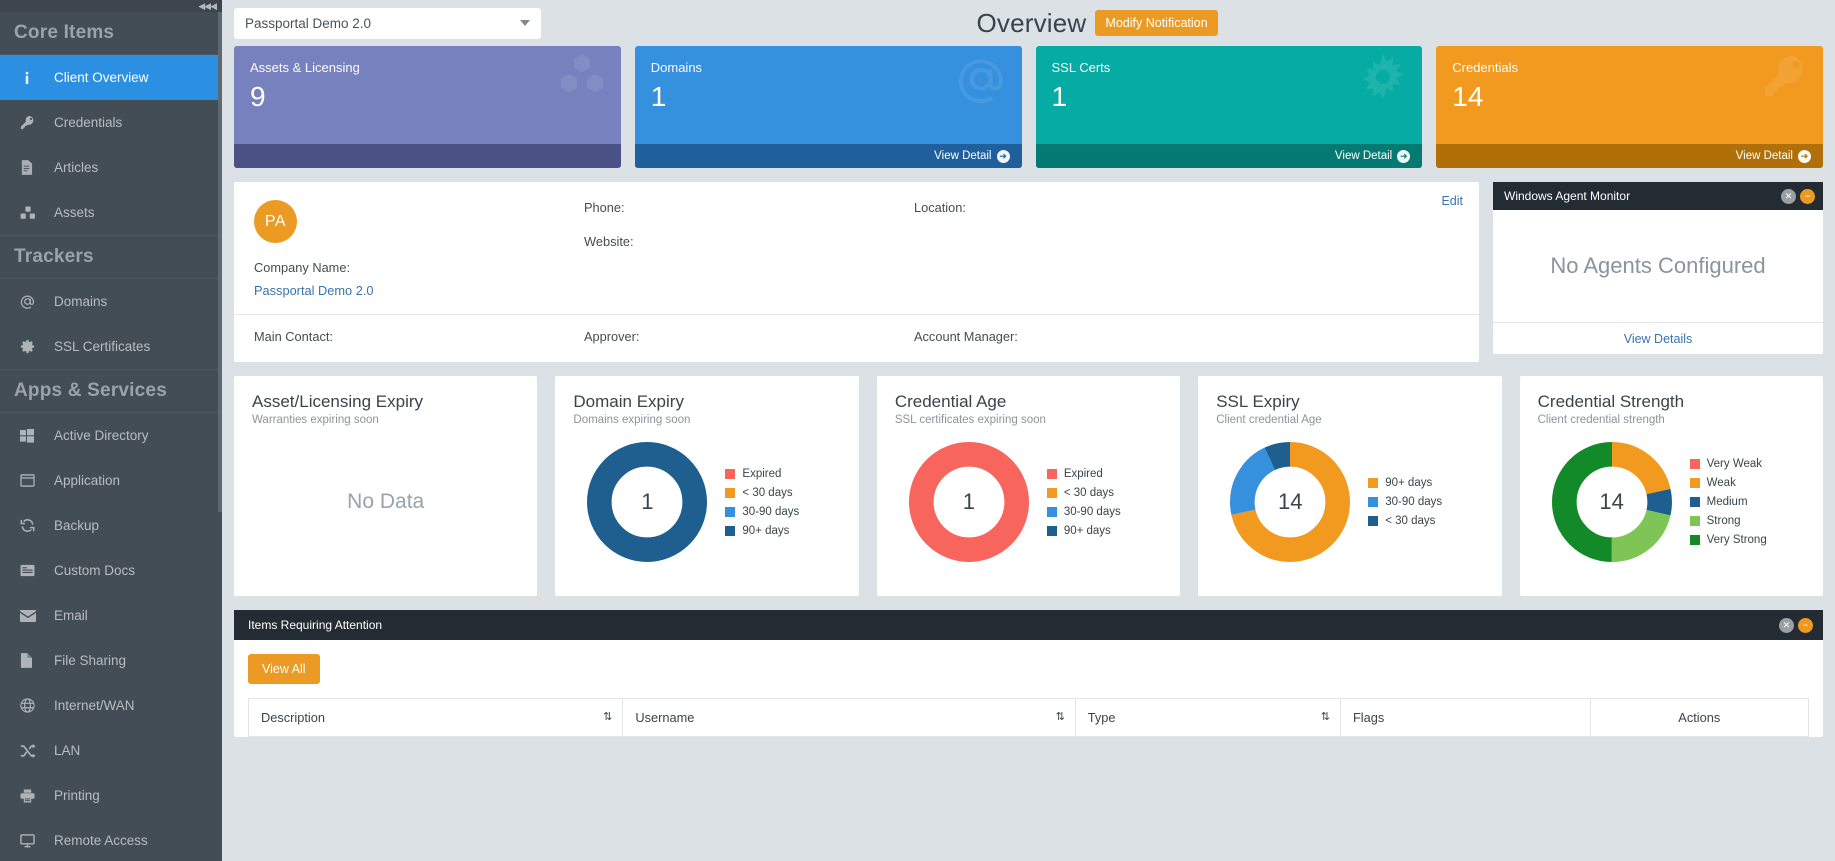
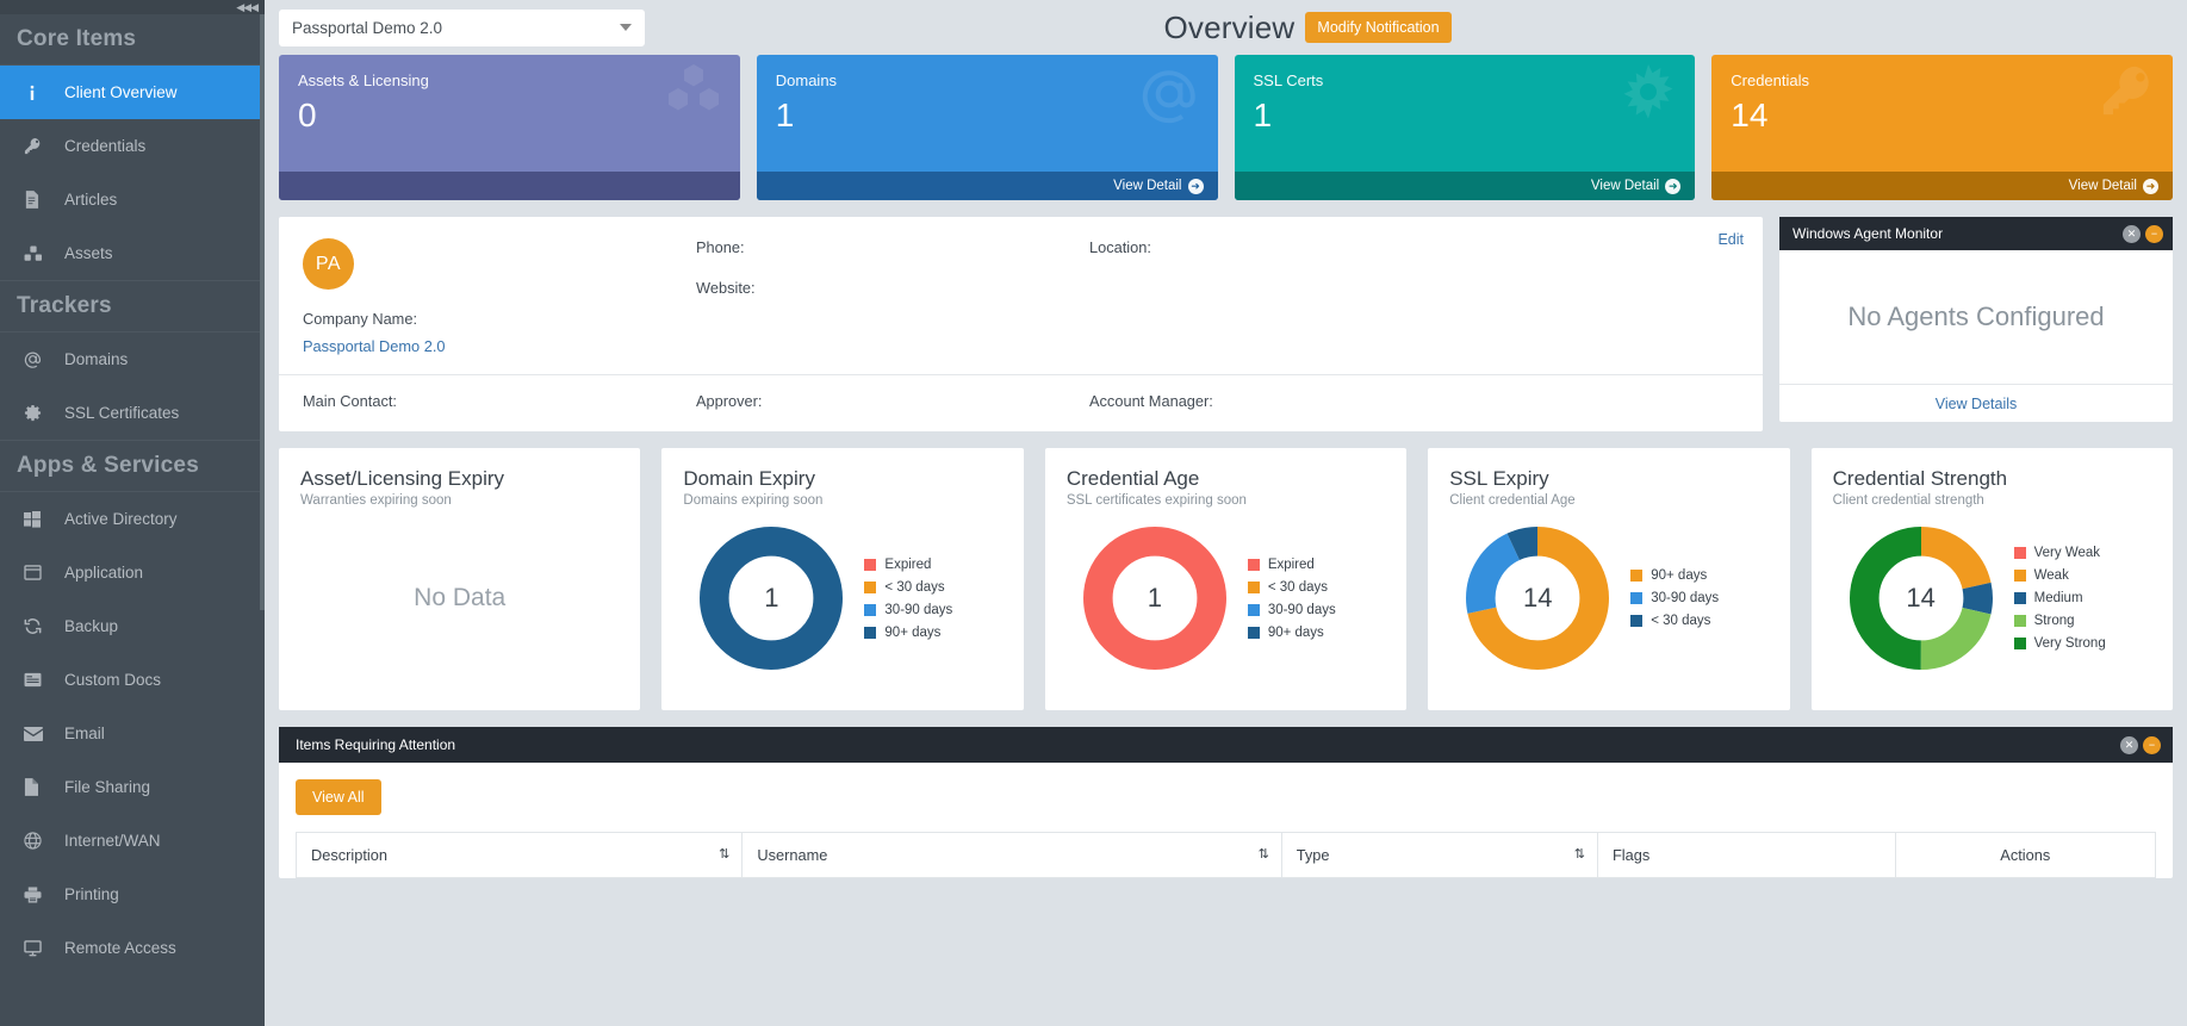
  ◀◀◀
  Core Items
  Client Overview
  Credentials
  Articles
  Assets
  Trackers
  Domains
  SSL Certificates
  Apps & Services
  Active Directory
  Application
  Backup
  Custom Docs
  Email
  File Sharing
  Internet/WAN
- LAN
  Printing
  Remote Access
  Passportal Demo 2.0
  Overview
  Modify Notification
  Assets & Licensing
- 9
+ 0
  Domains
  1
  View Detail
  ➜
  SSL Certs
  1
  View Detail
  ➜
  Credentials
  14
  View Detail
  ➜
  Edit
  PA
  Company Name:
  Passportal Demo 2.0
  Phone:
  Website:
  Location:
  Main Contact:
  Approver:
  Account Manager:
  Windows Agent Monitor
  ✕
  −
  No Agents Configured
  View Details
  Asset/Licensing Expiry
  Warranties expiring soon
  No Data
  Domain Expiry
  Domains expiring soon
  1
  Expired
  < 30 days
  30-90 days
  90+ days
  Credential Age
  SSL certificates expiring soon
  1
  Expired
  < 30 days
  30-90 days
  90+ days
  SSL Expiry
  Client credential Age
  14
  90+ days
  30-90 days
  < 30 days
  Credential Strength
  Client credential strength
  14
  Very Weak
  Weak
  Medium
  Strong
  Very Strong
  Items Requiring Attention
  ✕
  −
  View All
  Description ⇅	Username ⇅	Type ⇅	Flags	Actions
